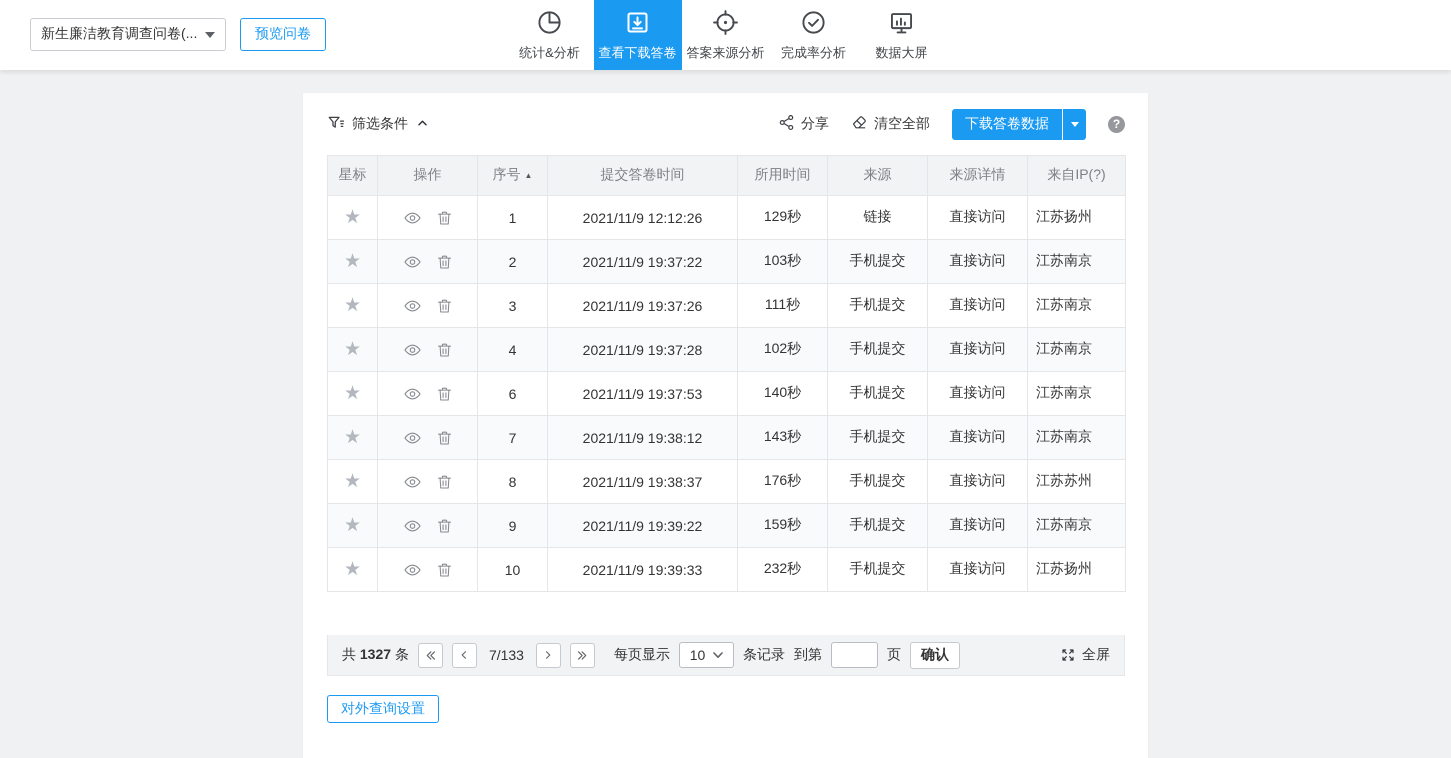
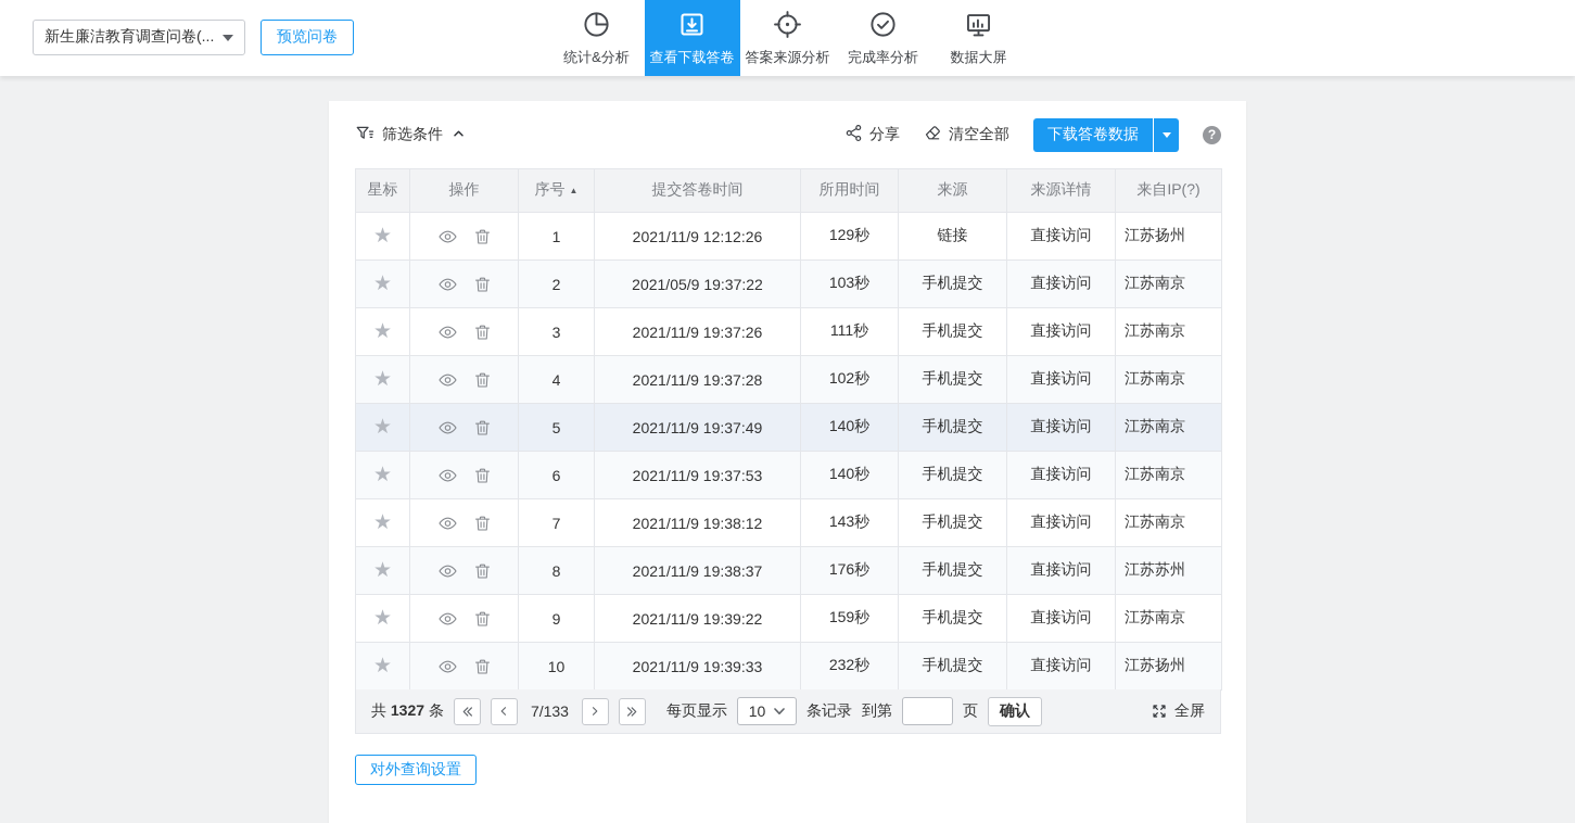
  新生廉洁教育调查问卷(...
  预览问卷
  统计&分析
  查看下载答卷
  答案来源分析
  完成率分析
  数据大屏
  筛选条件
  分享
  清空全部
  下载答卷数据
  ?
  星标	操作	序号 ▲	提交答卷时间	所用时间	来源	来源详情	来自IP(?)
  ★		1	2021/11/9 12:12:26	129秒	链接	直接访问	江苏扬州
- ★		2	2021/11/9 19:37:22	103秒	手机提交	直接访问	江苏南京
+ ★		2	2021/05/9 19:37:22	103秒	手机提交	直接访问	江苏南京
  ★		3	2021/11/9 19:37:26	111秒	手机提交	直接访问	江苏南京
  ★		4	2021/11/9 19:37:28	102秒	手机提交	直接访问	江苏南京
+ ★		5	2021/11/9 19:37:49	140秒	手机提交	直接访问	江苏南京
  ★		6	2021/11/9 19:37:53	140秒	手机提交	直接访问	江苏南京
  ★		7	2021/11/9 19:38:12	143秒	手机提交	直接访问	江苏南京
  ★		8	2021/11/9 19:38:37	176秒	手机提交	直接访问	江苏苏州
  ★		9	2021/11/9 19:39:22	159秒	手机提交	直接访问	江苏南京
  ★		10	2021/11/9 19:39:33	232秒	手机提交	直接访问	江苏扬州
  共 1327 条
  7/133
  每页显示
  10
  条记录
  到第
  页
  确认
  全屏
  对外查询设置
